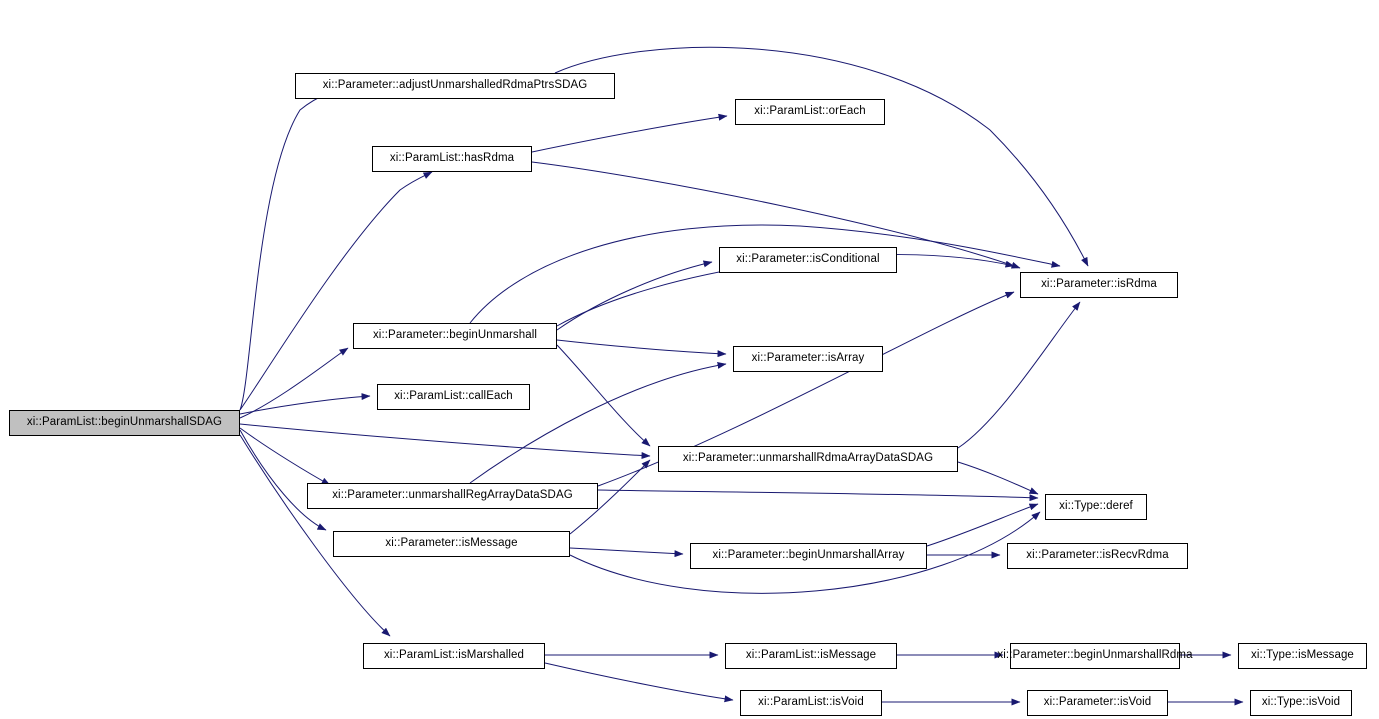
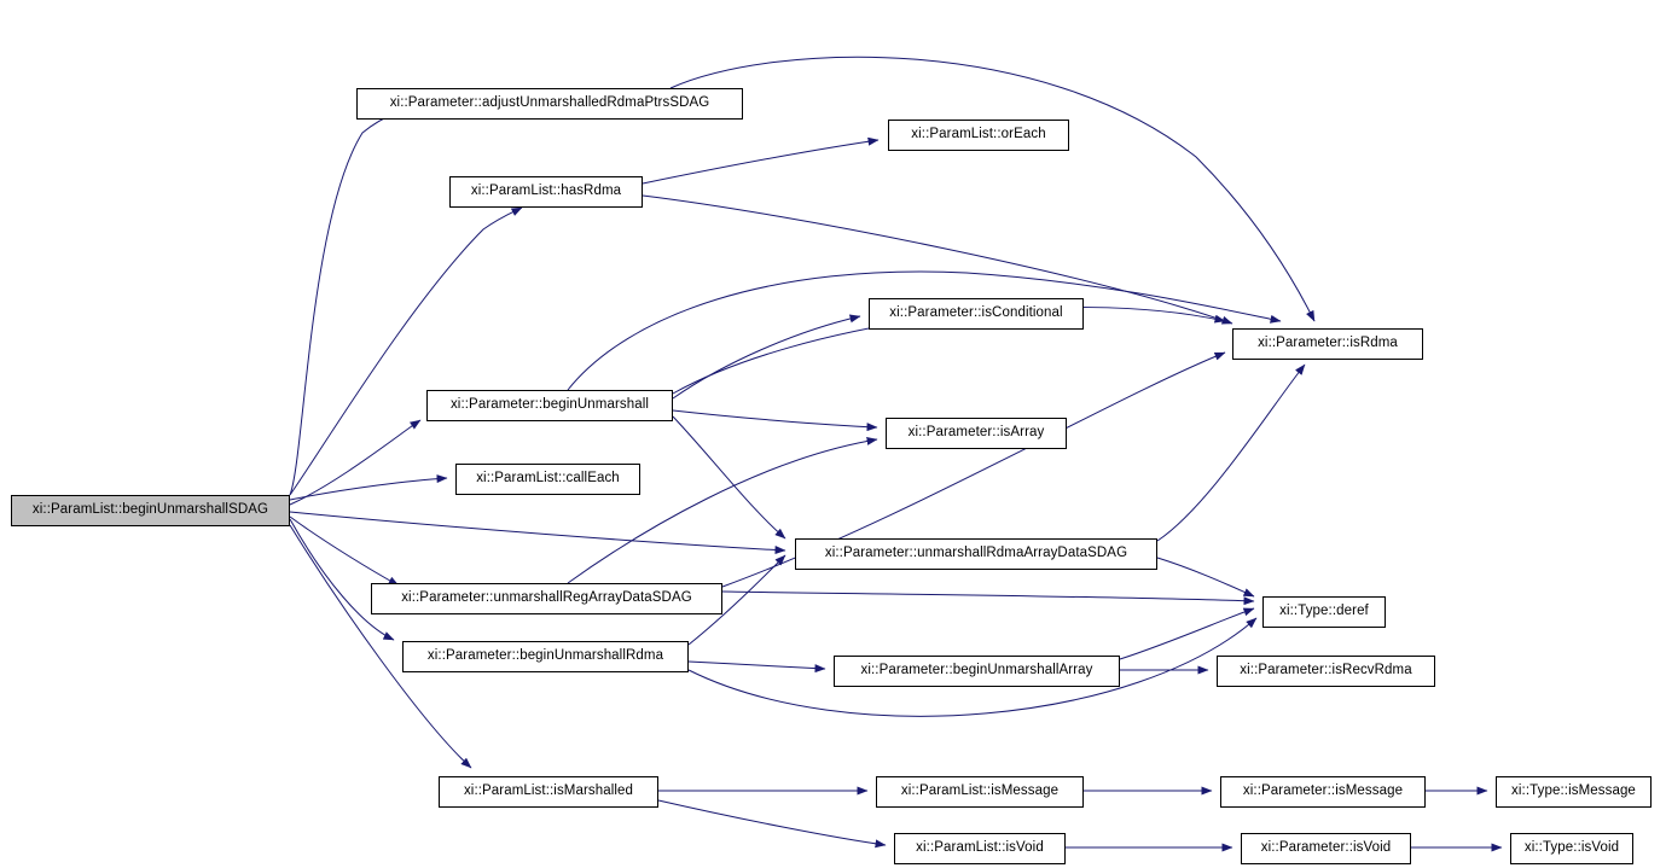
  xi::ParamList::beginUnmarshallSDAG
  xi::Parameter::adjustUnmarshalledRdmaPtrsSDAG
  xi::ParamList::orEach
  xi::ParamList::hasRdma
  xi::Parameter::isConditional
  xi::Parameter::isRdma
  xi::Parameter::beginUnmarshall
  xi::Parameter::isArray
  xi::ParamList::callEach
  xi::Parameter::unmarshallRdmaArrayDataSDAG
  xi::Parameter::unmarshallRegArrayDataSDAG
  xi::Type::deref
- xi::Parameter::isMessage
+ xi::Parameter::beginUnmarshallRdma
  xi::Parameter::beginUnmarshallArray
  xi::Parameter::isRecvRdma
  xi::ParamList::isMarshalled
  xi::ParamList::isMessage
- xi::Parameter::beginUnmarshallRdma
+ xi::Parameter::isMessage
  xi::Type::isMessage
  xi::ParamList::isVoid
  xi::Parameter::isVoid
  xi::Type::isVoid
